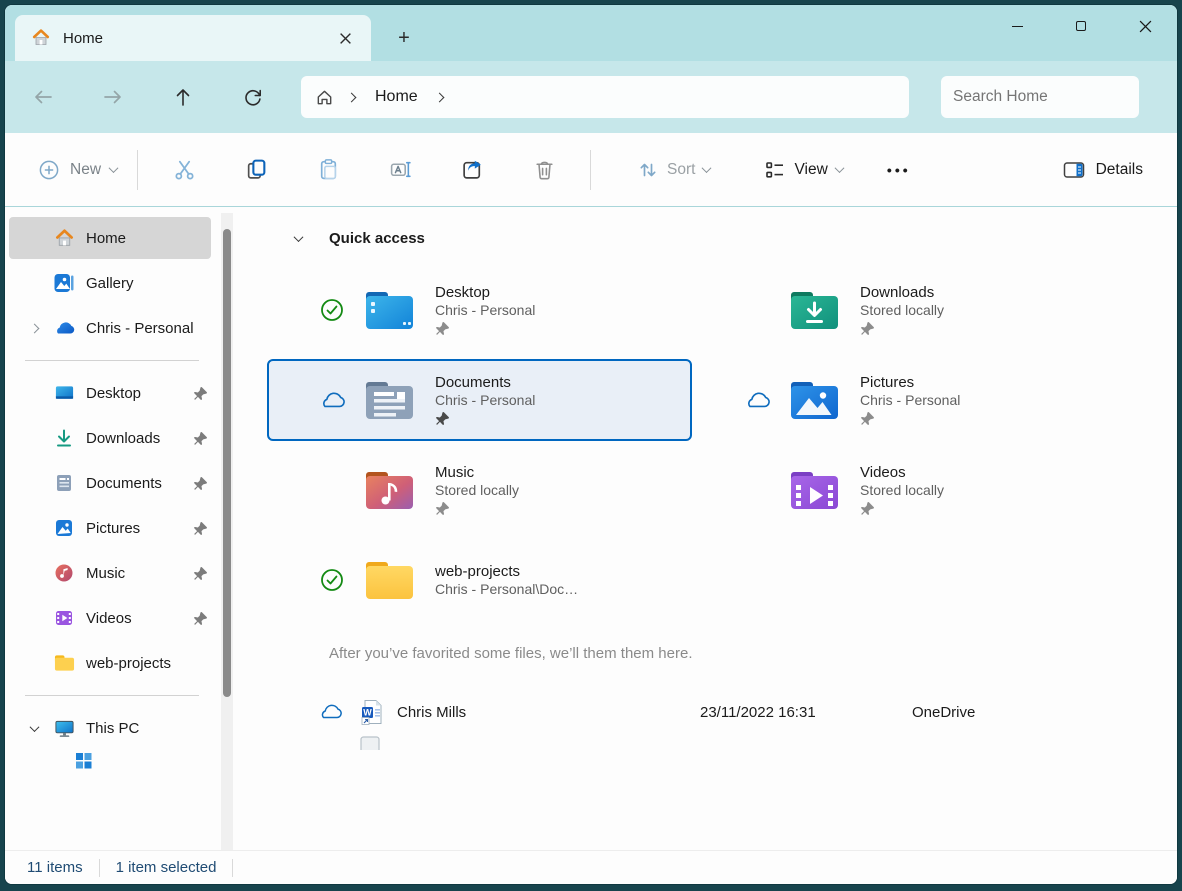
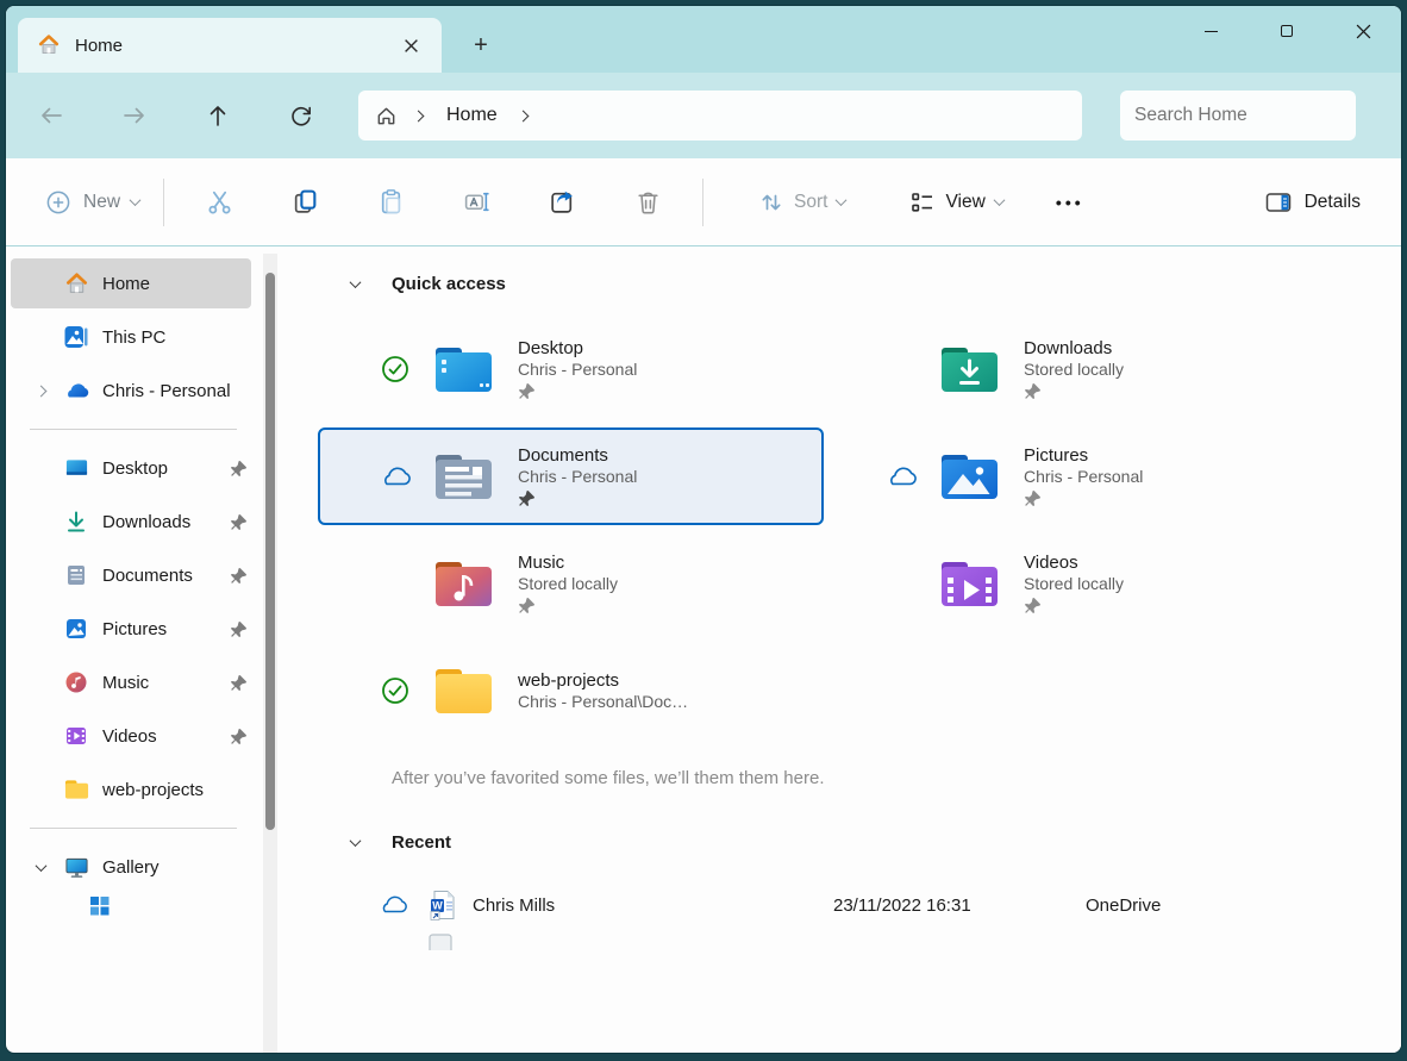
  Home
  +
  Home
  Search Home
  New
  Sort
  View
  •••
  Details
  Home
- Gallery
+ This PC
  Chris - Personal
  Desktop
  Downloads
  Documents
  Pictures
  Music
  Videos
  web-projects
- This PC
+ Gallery
  Quick access
  Desktop
  Chris - Personal
  Downloads
  Stored locally
  Documents
  Chris - Personal
  Pictures
  Chris - Personal
  Music
  Stored locally
  Videos
  Stored locally
  web-projects
  Chris - Personal\Doc…
  After you’ve favorited some files, we’ll them them here.
+ Recent
  W
  Chris Mills
  23/11/2022 16:31
  OneDrive
- 11 items
- 1 item selected
